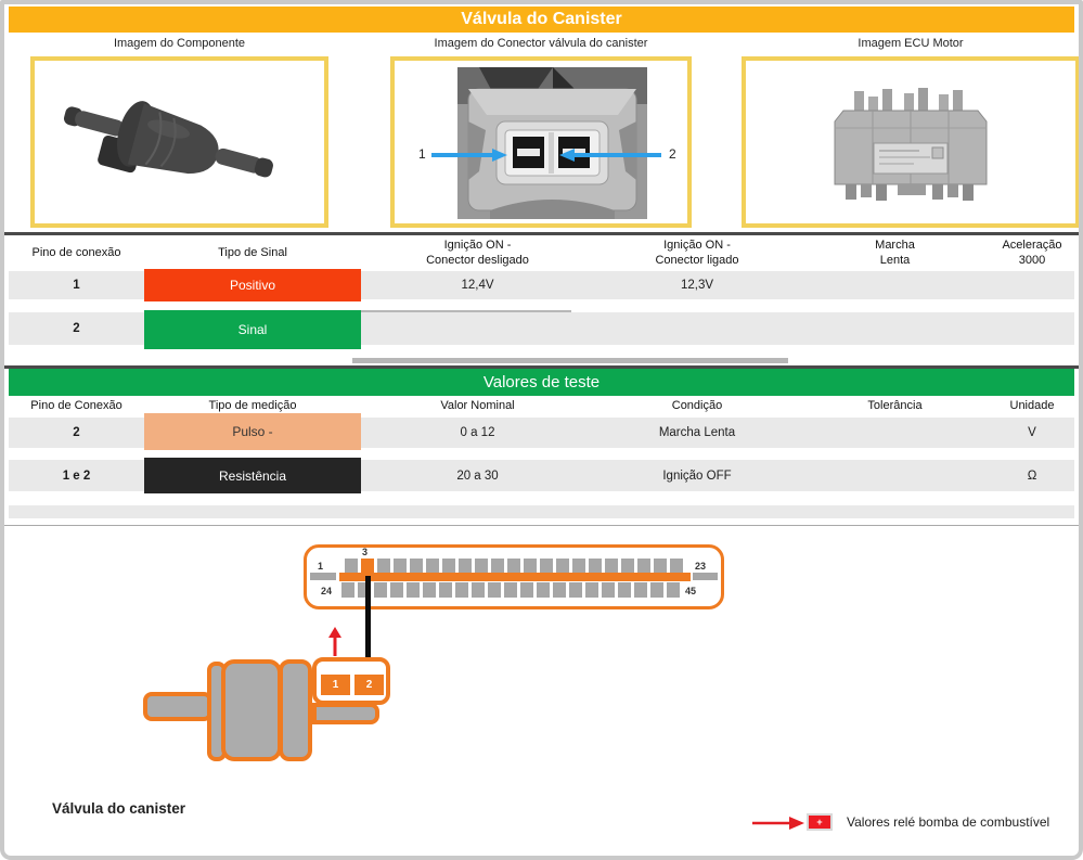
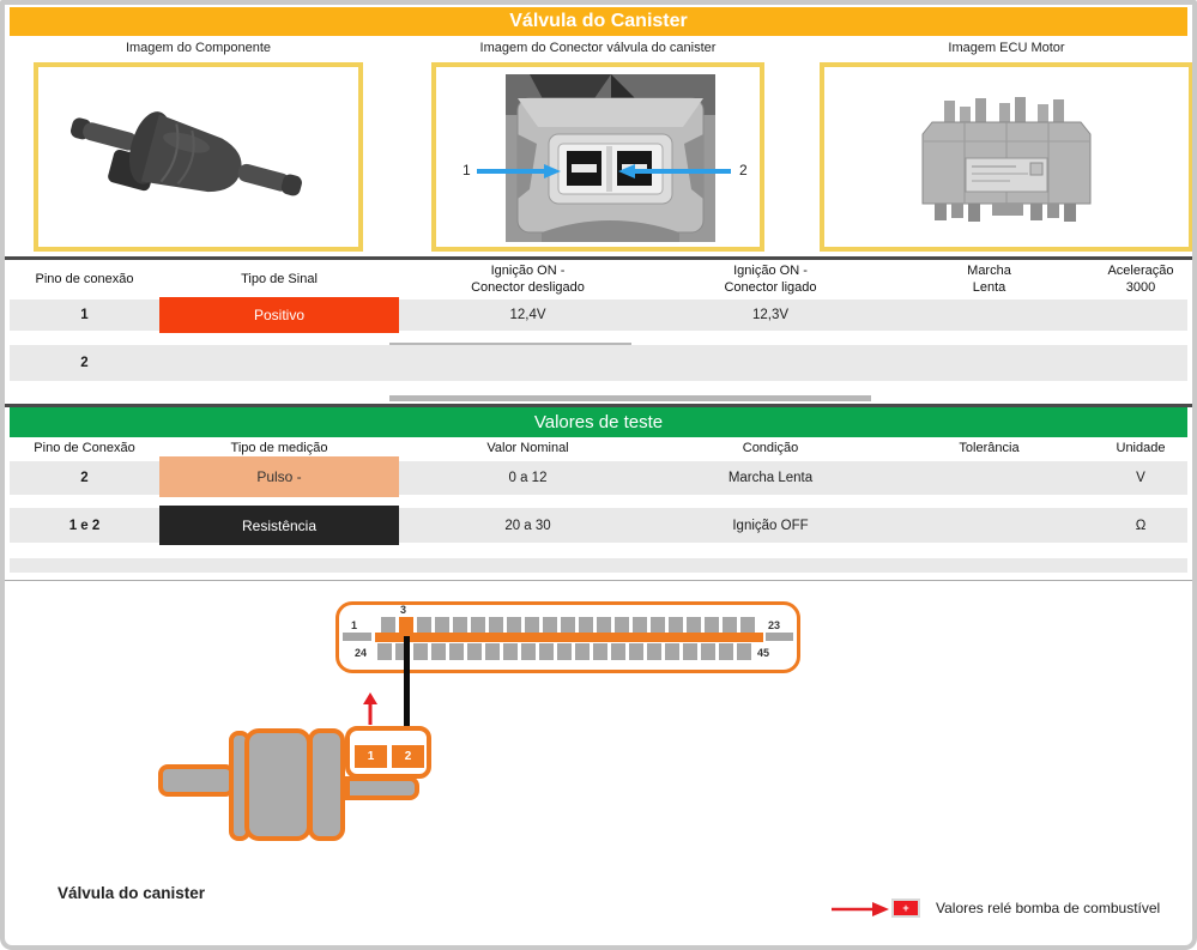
  Válvula do Canister
  Imagem do Componente
  Imagem do Conector válvula do canister
  Imagem ECU Motor
  1
  2
  Pino de conexão
  Tipo de Sinal
  Ignição ON -
  Conector desligado
  Ignição ON -
  Conector ligado
  Marcha
  Lenta
  Aceleração
  3000
  1
  Positivo
  12,4V
  12,3V
  2
- Sinal
  Valores de teste
  Pino de Conexão
  Tipo de medição
  Valor Nominal
  Condição
  Tolerância
  Unidade
  2
  Pulso -
  0 a 12
  Marcha Lenta
  V
  1 e 2
  Resistência
  20 a 30
  Ignição OFF
  Ω
  1
  3
  23
  24
  45
  1
  2
  Válvula do canister
  +
  Valores relé bomba de combustível
